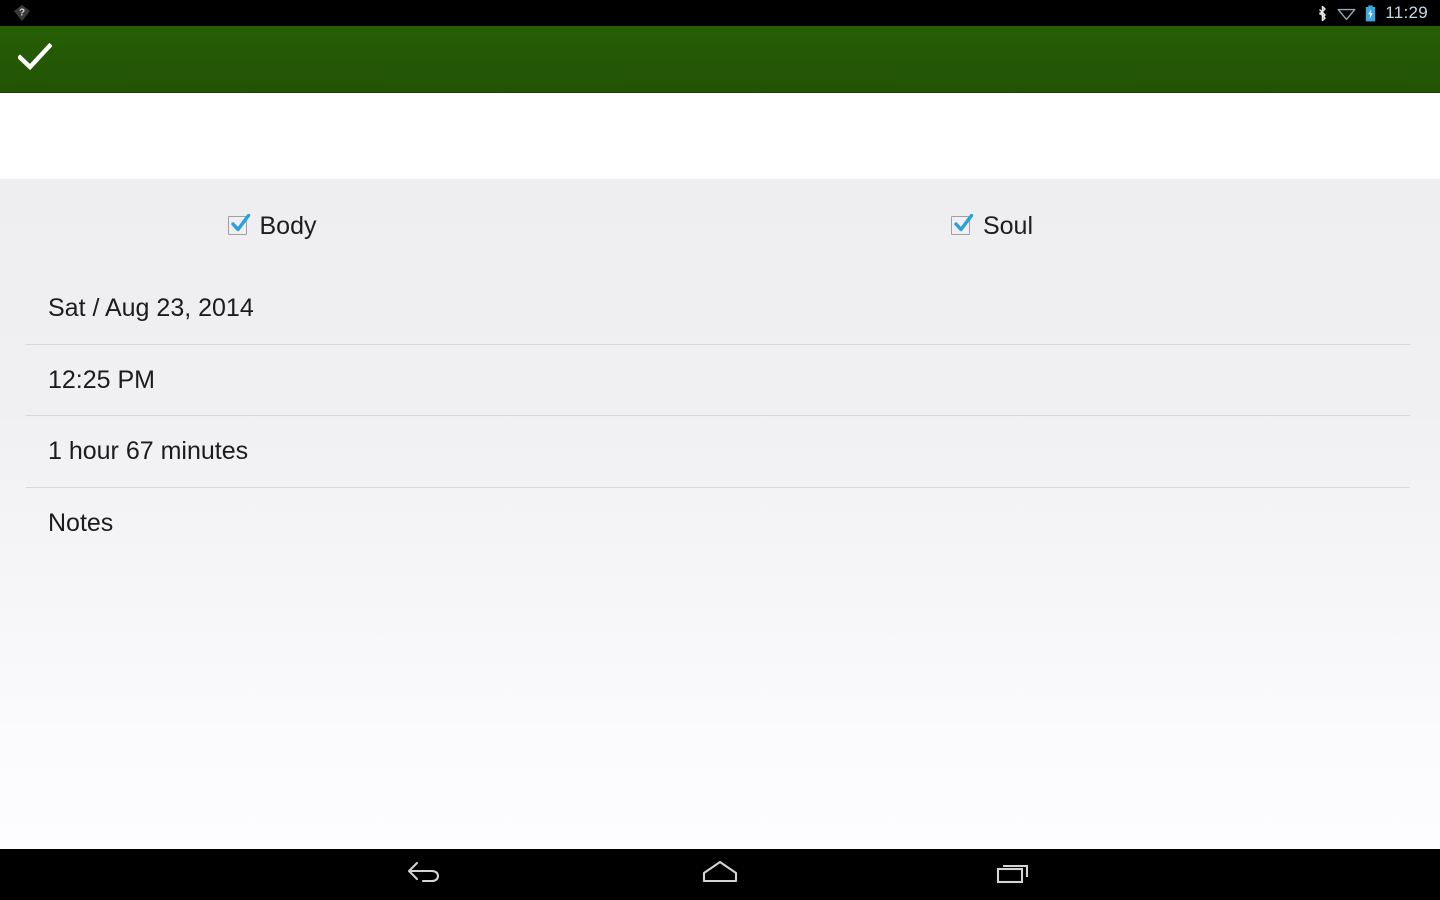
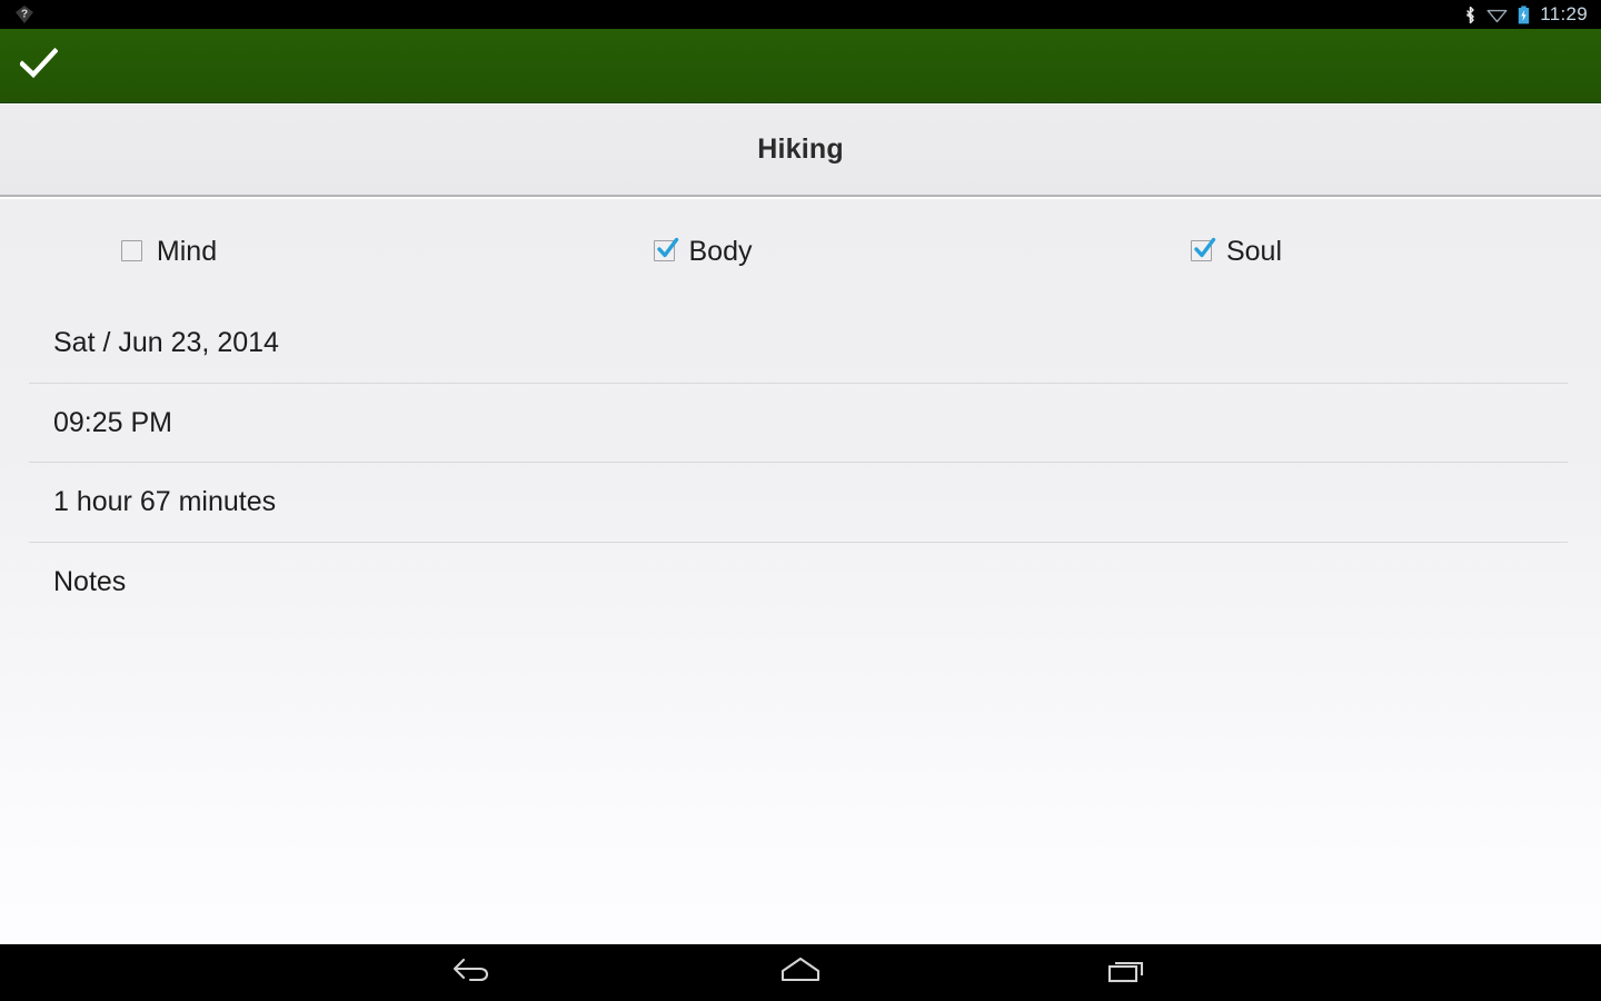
  ?
  11:29
+ Hiking
+ Mind
  Body
  Soul
- Sat / Aug 23, 2014
+ Sat / Jun 23, 2014
- 12:25 PM
+ 09:25 PM
  1 hour 67 minutes
  Notes
